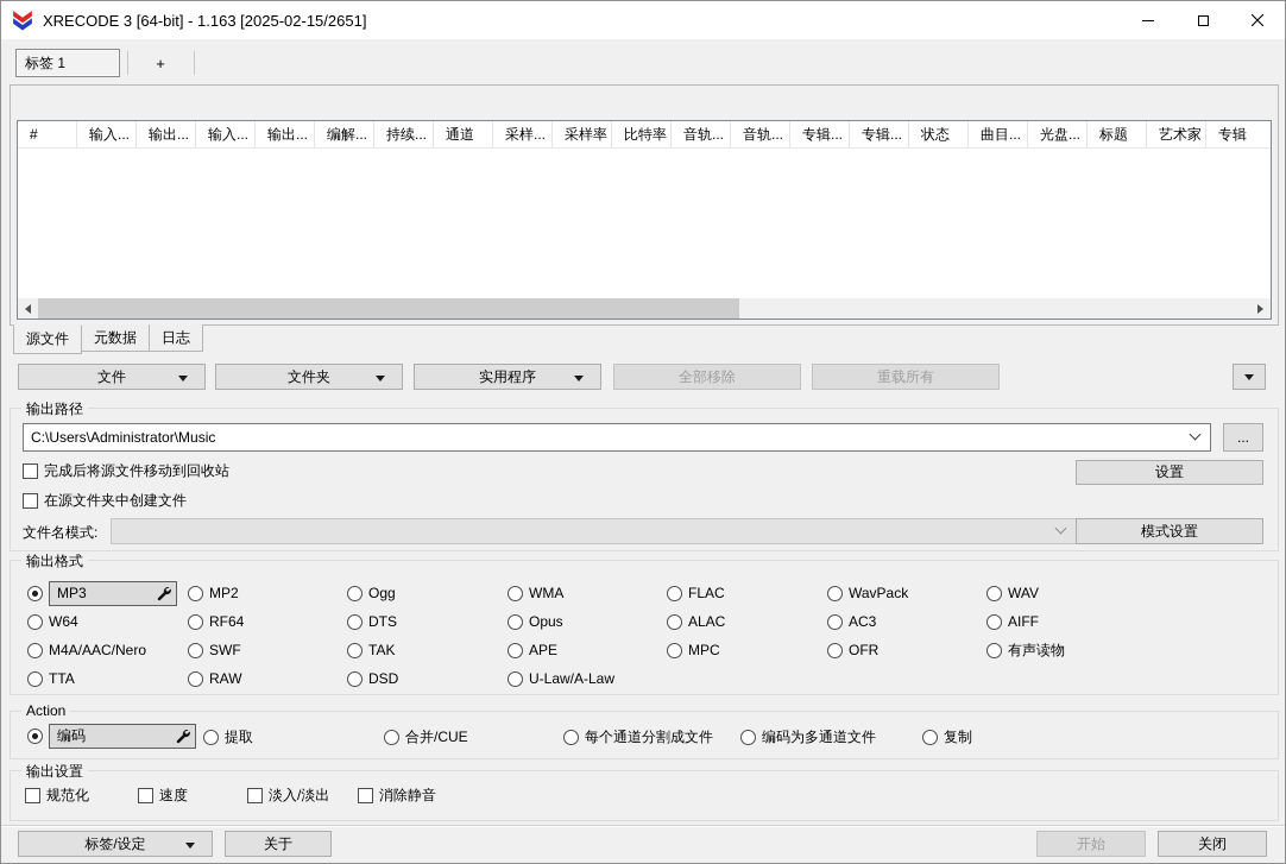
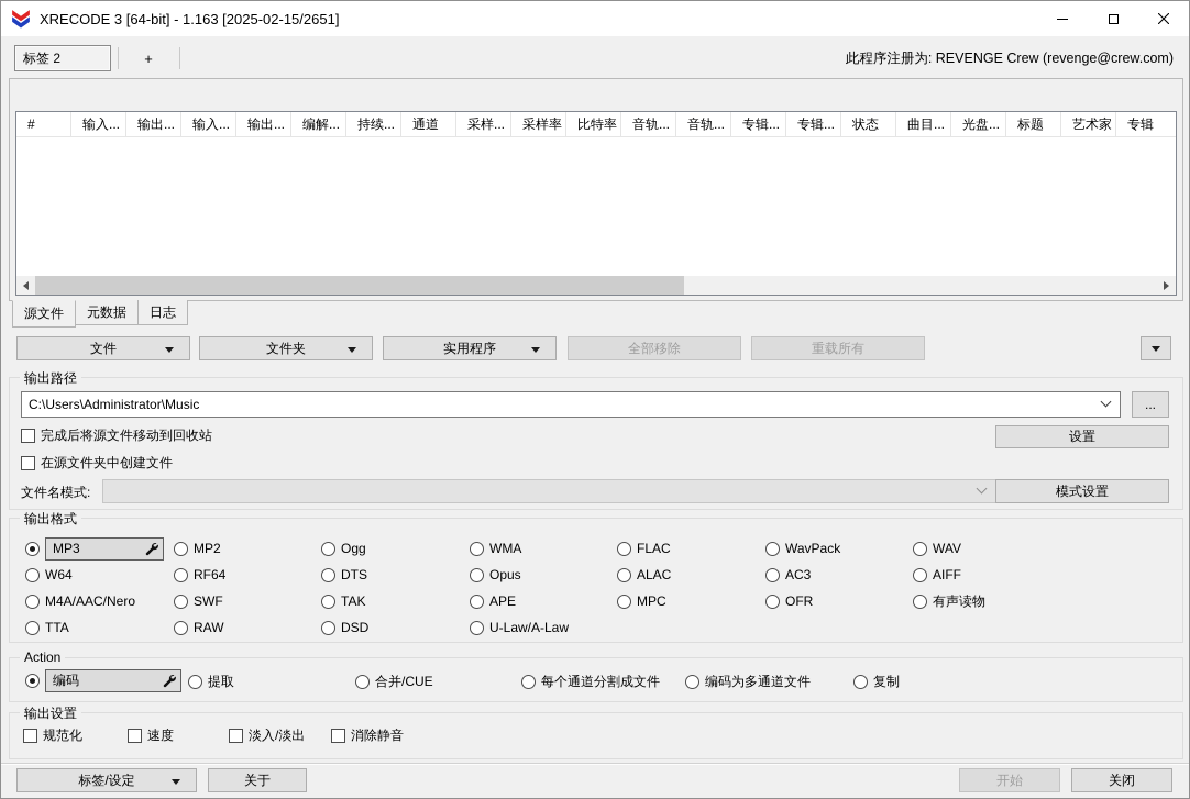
  XRECODE 3 [64-bit] - 1.163 [2025-02-15/2651]
- 标签 1
+ 标签 2
  +
+ 此程序注册为: REVENGE Crew (revenge@crew.com)
  #
  输入...
  输出...
  输入...
  输出...
  编解...
  持续...
  通道
  采样...
  采样率
  比特率
  音轨...
  音轨...
  专辑...
  专辑...
  状态
  曲目...
  光盘...
  标题
  艺术家
  专辑
  源文件
  元数据
  日志
  文件
  文件夹
  实用程序
  全部移除
  重载所有
  输出路径
  C:\Users\Administrator\Music
  ...
  完成后将源文件移动到回收站
  设置
  在源文件夹中创建文件
  文件名模式:
  模式设置
  输出格式
  MP3
  MP2
  Ogg
  WMA
  FLAC
  WavPack
  WAV
  W64
  RF64
  DTS
  Opus
  ALAC
  AC3
  AIFF
  M4A/AAC/Nero
  SWF
  TAK
  APE
  MPC
  OFR
  有声读物
  TTA
  RAW
  DSD
  U-Law/A-Law
  Action
  编码
  提取
  合并/CUE
  每个通道分割成文件
  编码为多通道文件
  复制
  输出设置
  规范化
  速度
  淡入/淡出
  消除静音
  标签/设定
  关于
  开始
  关闭
